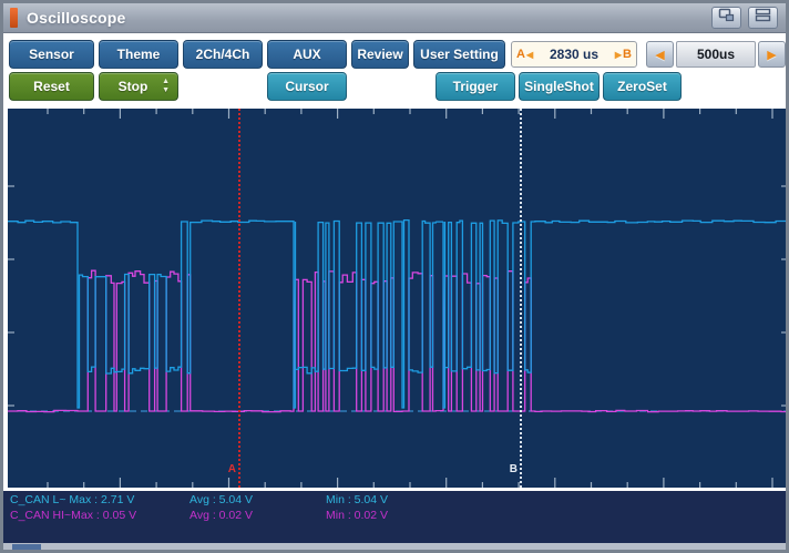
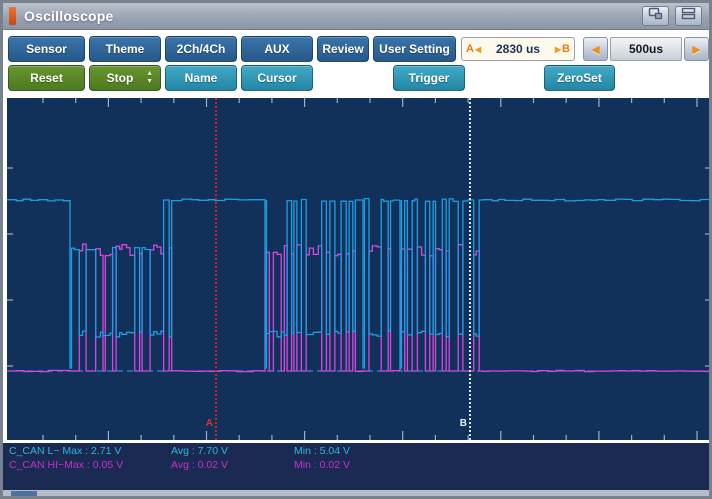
  Oscilloscope
  Sensor
  Theme
  2Ch/4Ch
  AUX
  Review
  User Setting
  A
  ◀
  2830 us
  ▶
  B
  ◀
  500us
  ▶
  Reset
  Stop
+ Name
  Cursor
  Trigger
- SingleShot
  ZeroSet
  A
  B
  C_CAN L~ Max : 2.71 V
- Avg : 5.04 V
+ Avg : 7.70 V
  Min : 5.04 V
  C_CAN HI~Max : 0.05 V
  Avg : 0.02 V
  Min : 0.02 V
